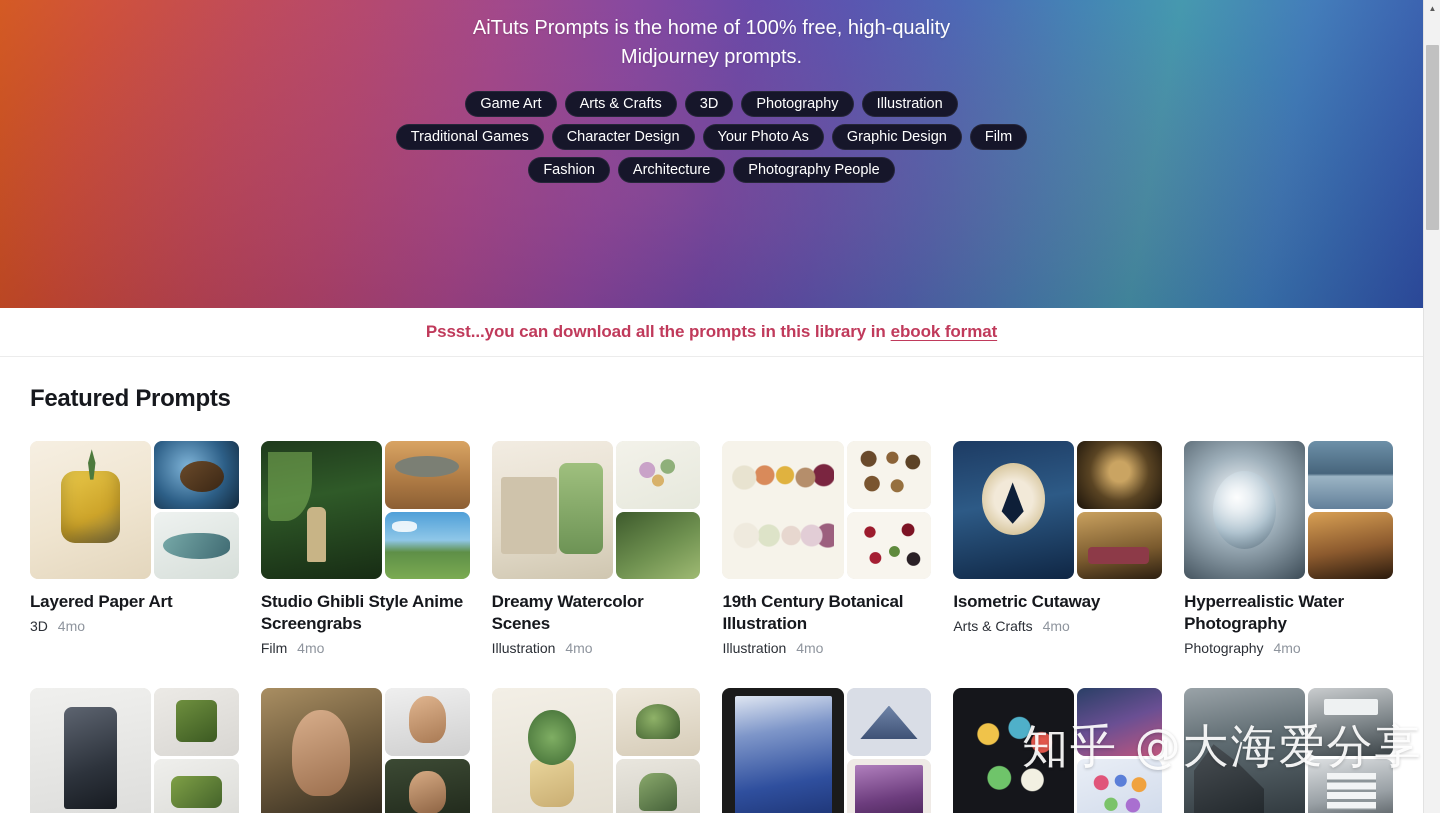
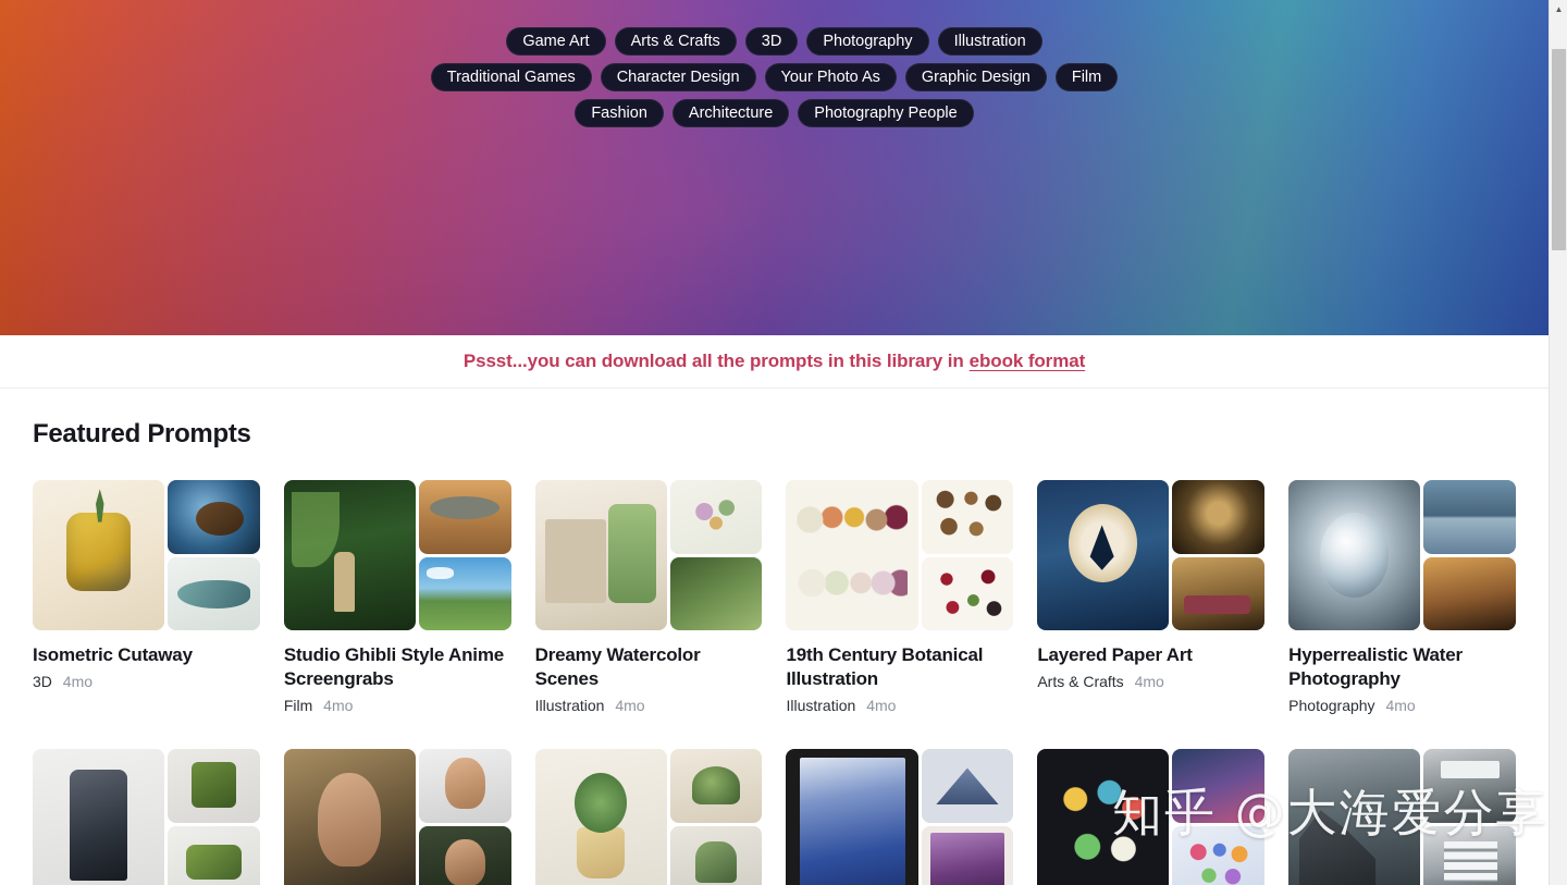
- AiTuts Prompts is the home of 100% free, high-quality Midjourney prompts.
  Game Art
  Arts & Crafts
  3D
  Photography
  Illustration
  Traditional Games
  Character Design
  Your Photo As
  Graphic Design
  Film
  Fashion
  Architecture
  Photography People
  Pssst...you can download all the prompts in this library in
  ebook format
  Featured Prompts
- Layered Paper Art
+ Isometric Cutaway
  3D 4mo
  Studio Ghibli Style Anime Screengrabs
  Film 4mo
  Dreamy Watercolor Scenes
  Illustration 4mo
  19th Century Botanical Illustration
  Illustration 4mo
- Isometric Cutaway
+ Layered Paper Art
  Arts & Crafts 4mo
  Hyperrealistic Water Photography
  Photography 4mo
  知乎 @大海爱分享
  ▲
